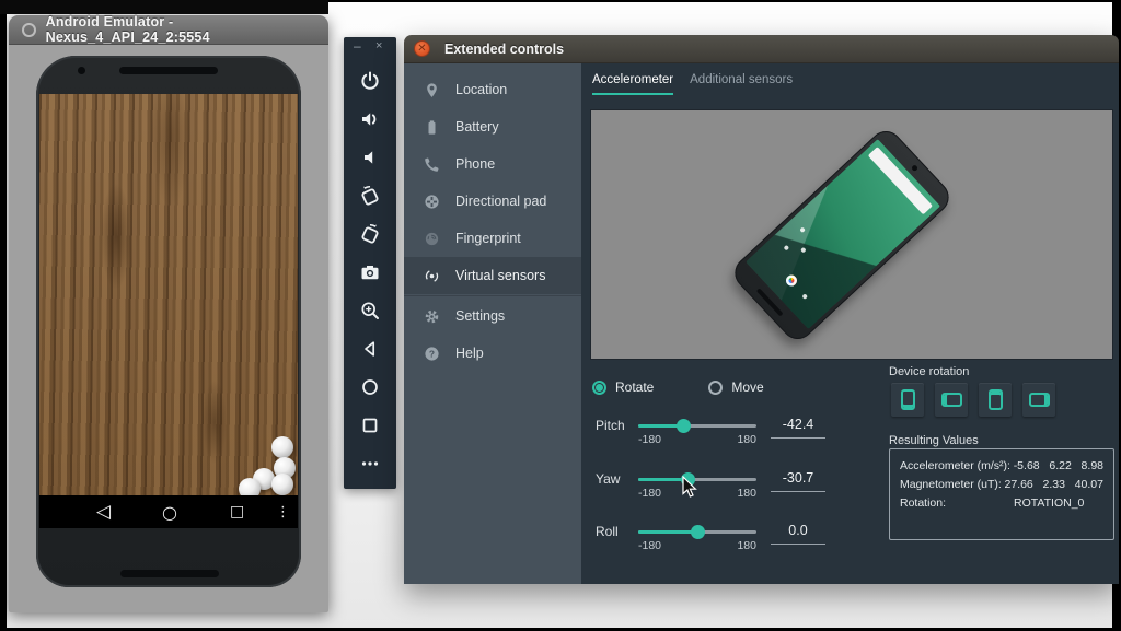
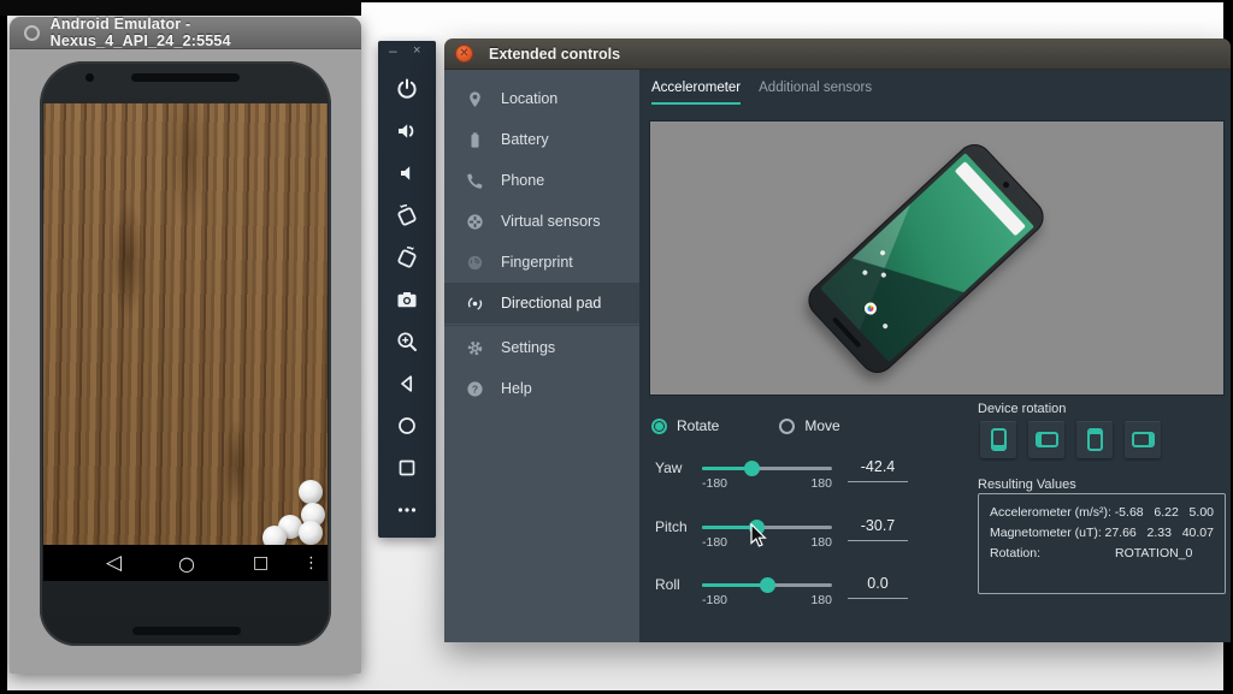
  Android Emulator - Nexus_4_API_24_2:5554
  ◁
  ○
  □
  ⋮
  –
  ×
  ✕
  Extended controls
  Location
  Battery
  Phone
- Directional pad
+ Virtual sensors
  Fingerprint
- Virtual sensors
+ Directional pad
  Settings
  ?
  Help
  Accelerometer
  Additional sensors
  Rotate
  Move
- Pitch
+ Yaw
  -180
  180
  -42.4
- Yaw
+ Pitch
  -180
  180
  -30.7
  Roll
  -180
  180
  0.0
  Device rotation
  Resulting Values
  Accelerometer (m/s²):
- -5.68 6.22 8.98
+ -5.68 6.22 5.00
  Magnetometer (uT):
  27.66 2.33 40.07
  Rotation:
  ROTATION_0
